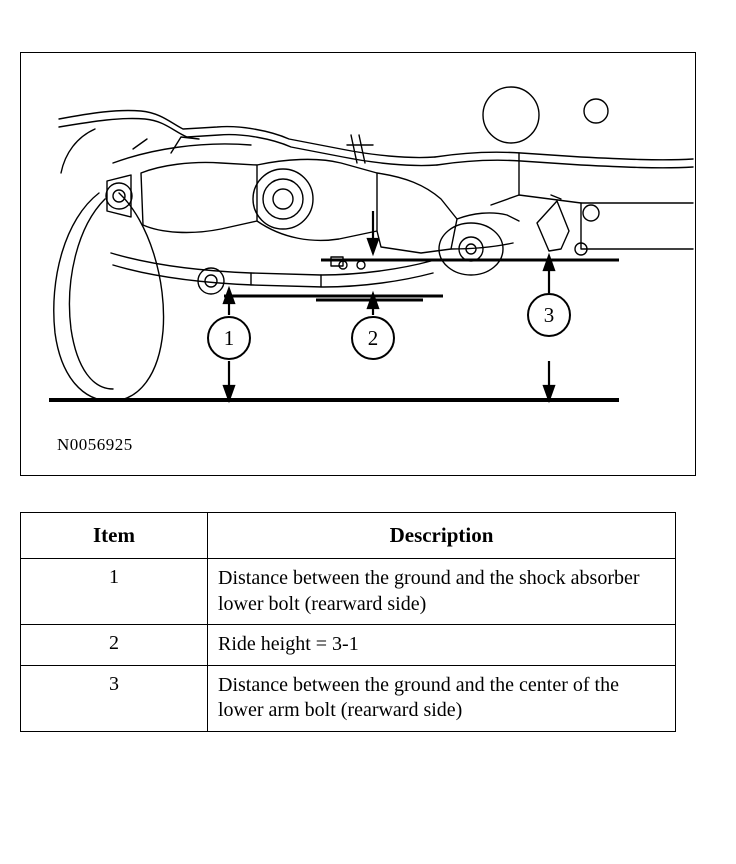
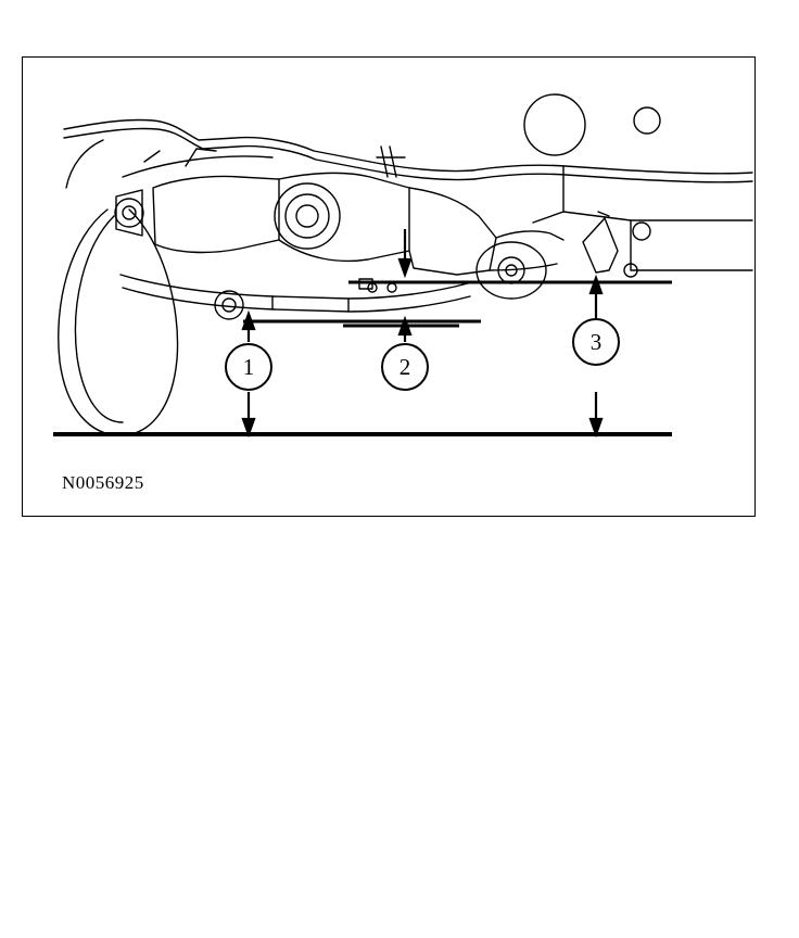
  1
  2
  3
  N0056925
- Item	Description
- 1	Distance between the ground and the shock absorber lower bolt (rearward side)
- 2	Ride height = 3-1
- 3	Distance between the ground and the center of the lower arm bolt (rearward side)
